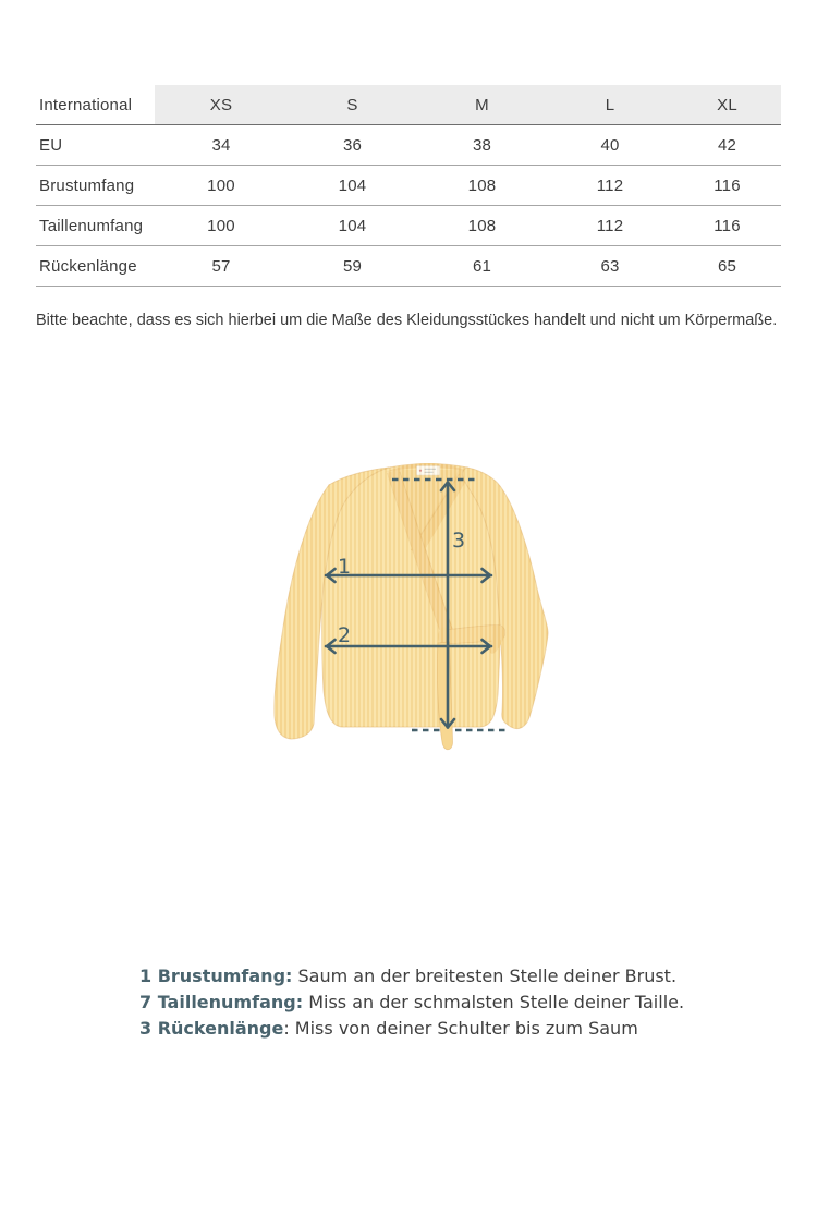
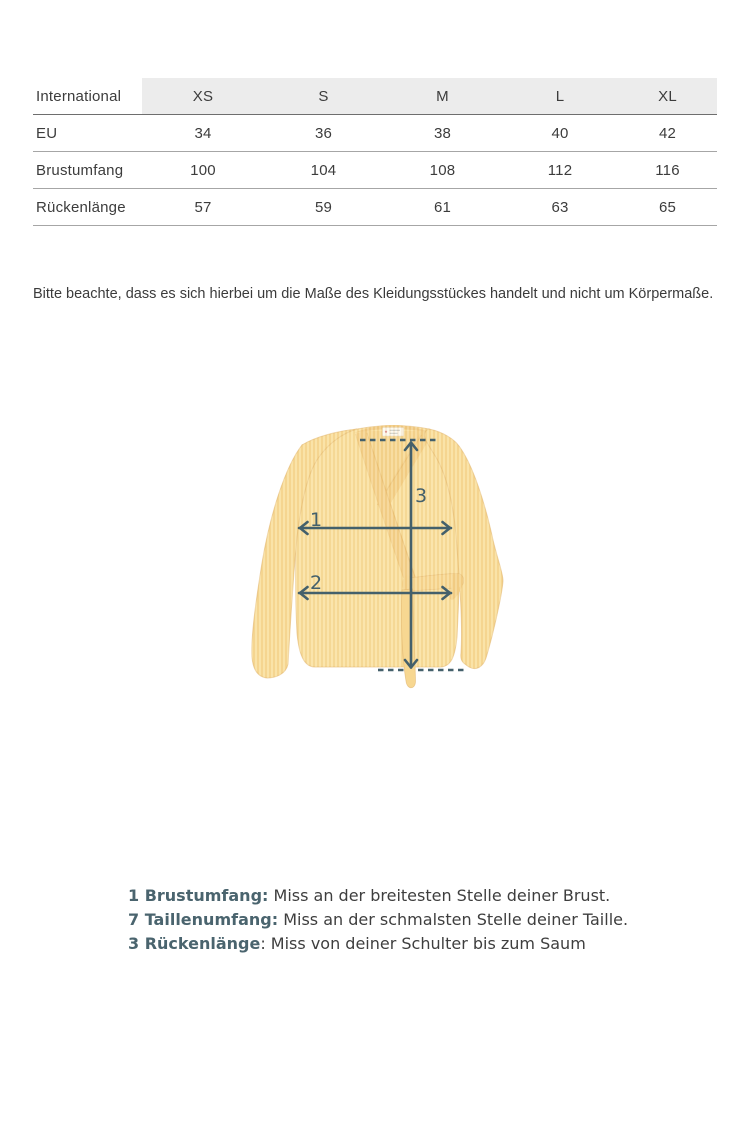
  International	XS	S	M	L	XL
  EU	34	36	38	40	42
  Brustumfang	100	104	108	112	116
- Taillenumfang	100	104	108	112	116
  Rückenlänge	57	59	61	63	65
  Bitte beachte, dass es sich hierbei um die Maße des Kleidungsstückes handelt und nicht um Körpermaße.
  1
  2
  3
- 1 Brustumfang: Saum an der breitesten Stelle deiner Brust.
+ 1 Brustumfang: Miss an der breitesten Stelle deiner Brust.
  7 Taillenumfang: Miss an der schmalsten Stelle deiner Taille.
  3 Rückenlänge: Miss von deiner Schulter bis zum Saum
